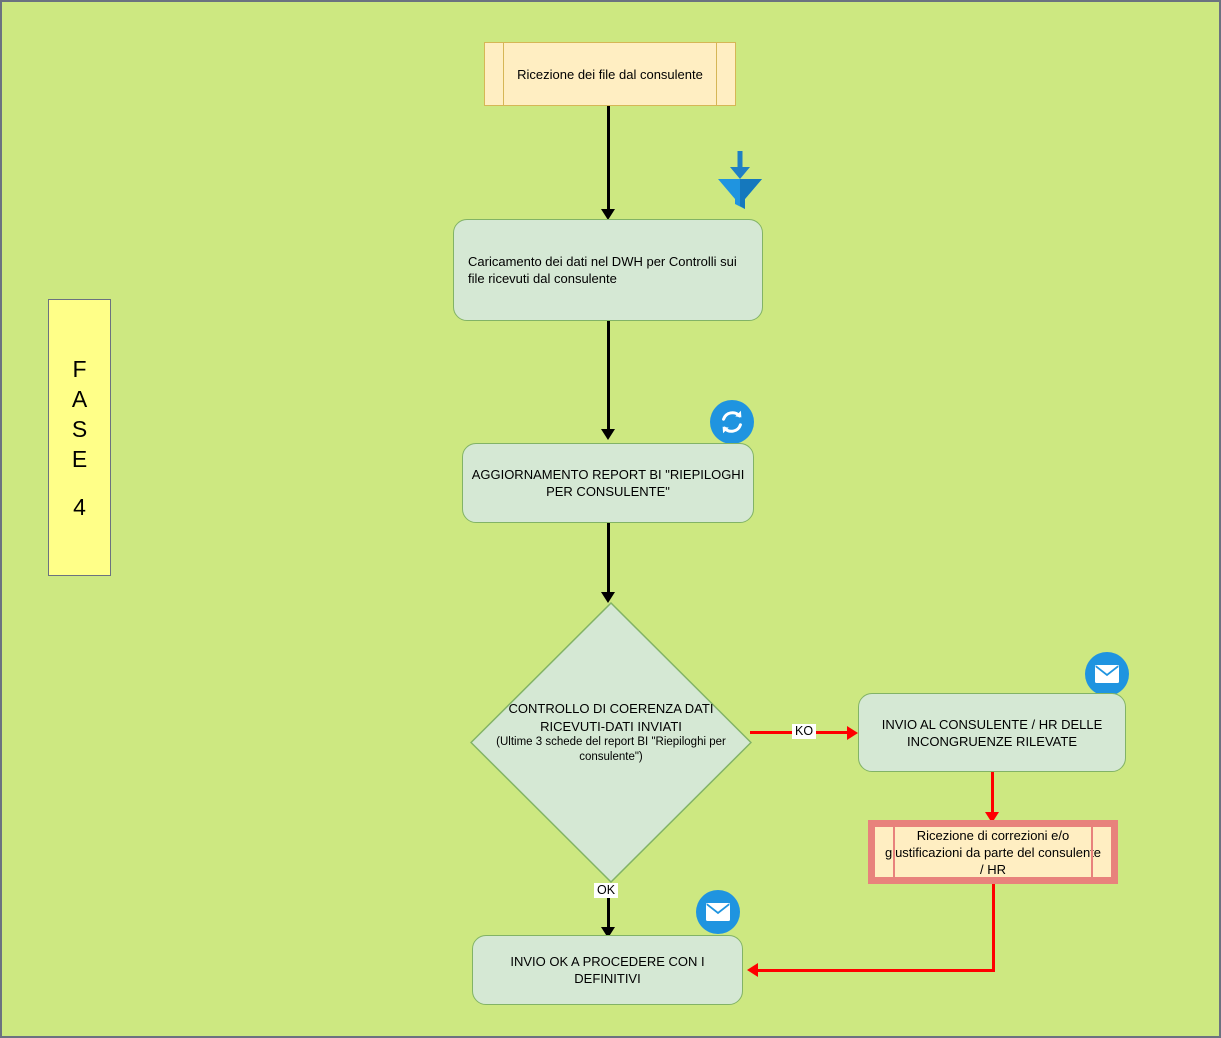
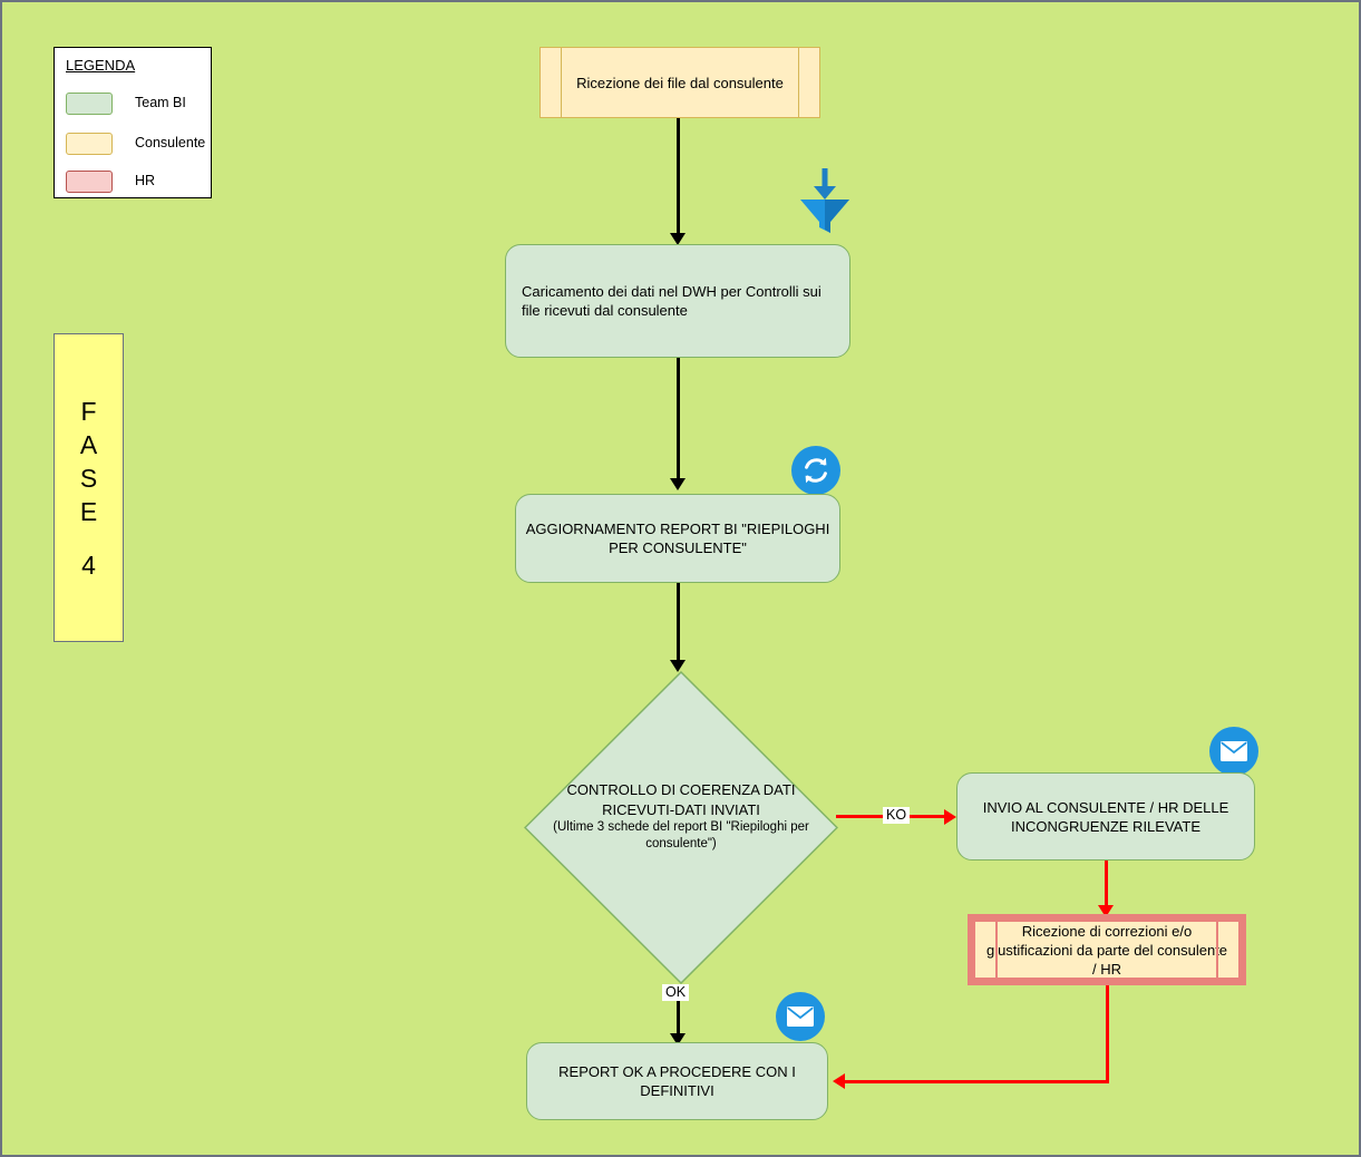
+ LEGENDA
+ Team BI
+ Consulente
+ HR
  F
  A
  S
  E
  4
  Ricezione dei file dal consulente
  Caricamento dei dati nel DWH per Controlli sui file ricevuti dal consulente
  AGGIORNAMENTO REPORT BI "RIEPILOGHI PER CONSULENTE"
  CONTROLLO DI COERENZA DATI RICEVUTI-DATI INVIATI
  (Ultime 3 schede del report BI "Riepiloghi per consulente")
  KO
  INVIO AL CONSULENTE / HR DELLE INCONGRUENZE RILEVATE
  Ricezione di correzioni e/o gustificazioni da parte del consulene / HR
  OK
- INVIO OK A PROCEDERE CON I DEFINITIVI
+ REPORT OK A PROCEDERE CON I DEFINITIVI
